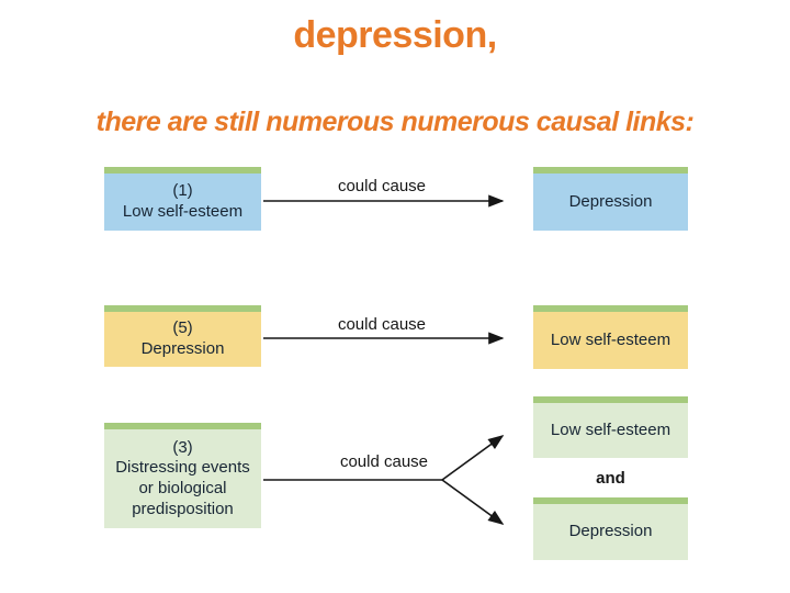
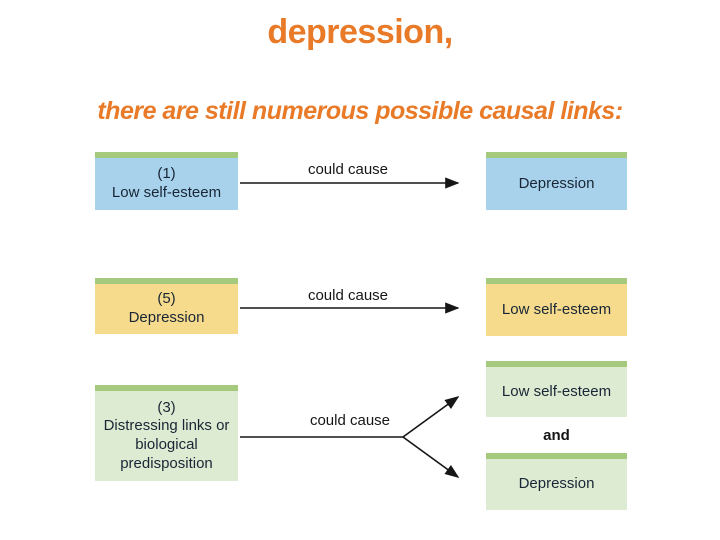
  depression,
- there are still numerous numerous causal links:
+ there are still numerous possible causal links:
  (1)
  Low self-esteem
  could cause
  Depression
  (5)
  Depression
  could cause
  Low self-esteem
  (3)
- Distressing events or biological predisposition
+ Distressing links or biological predisposition
  could cause
  Low self-esteem
  and
  Depression
